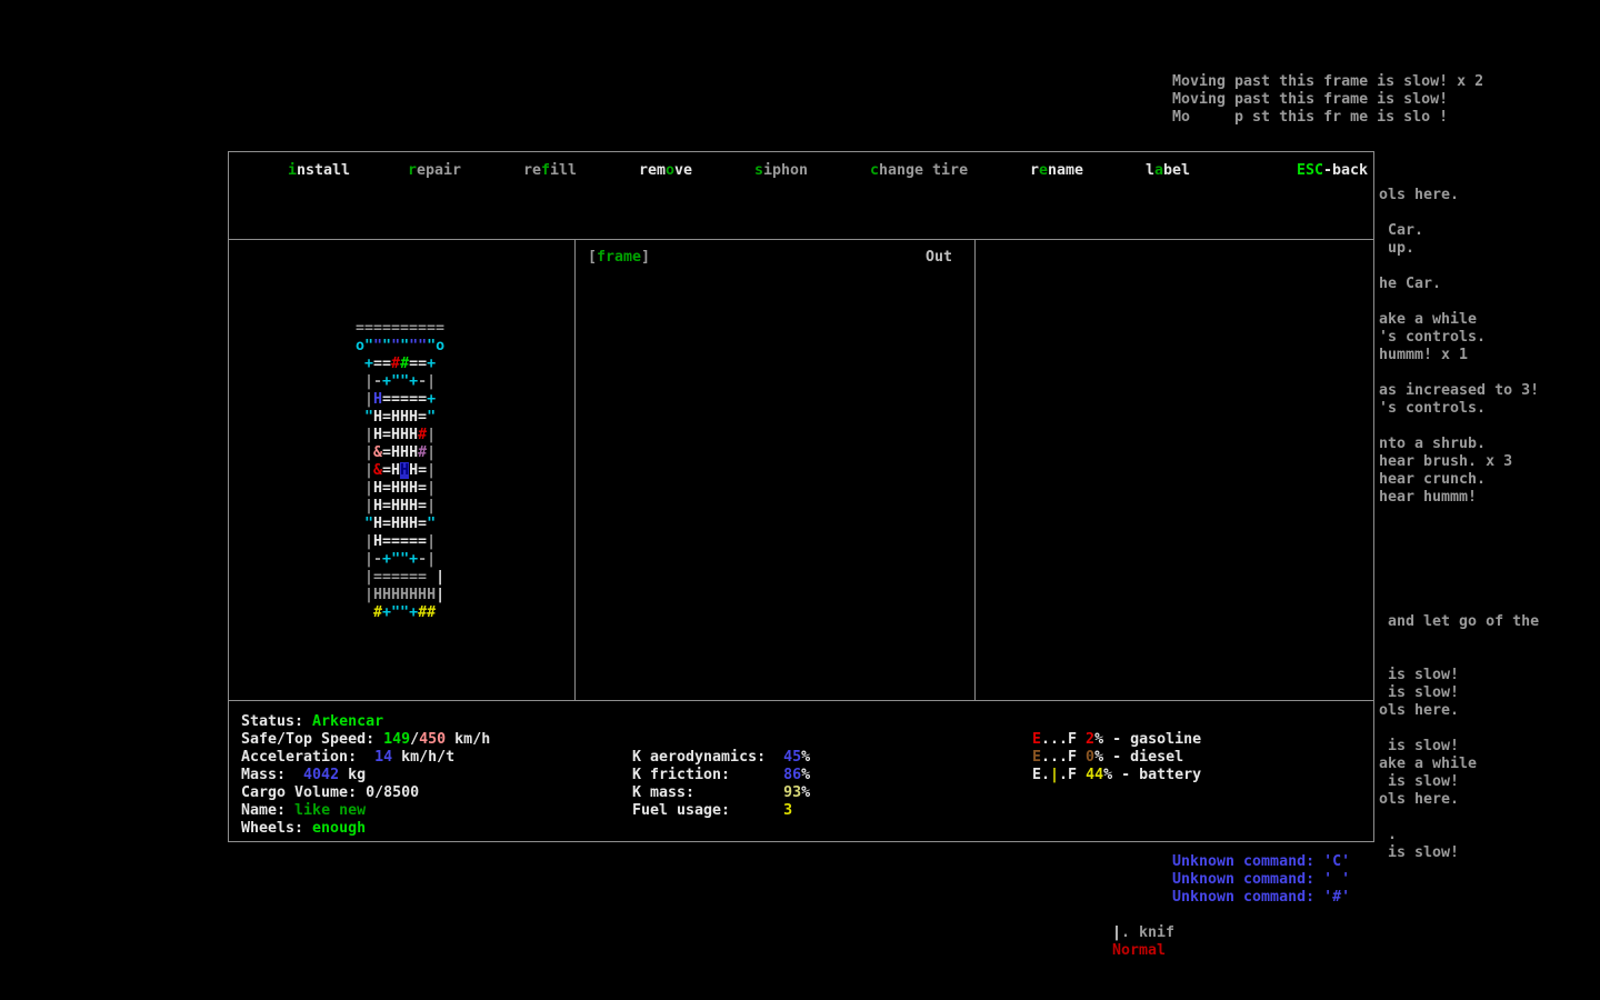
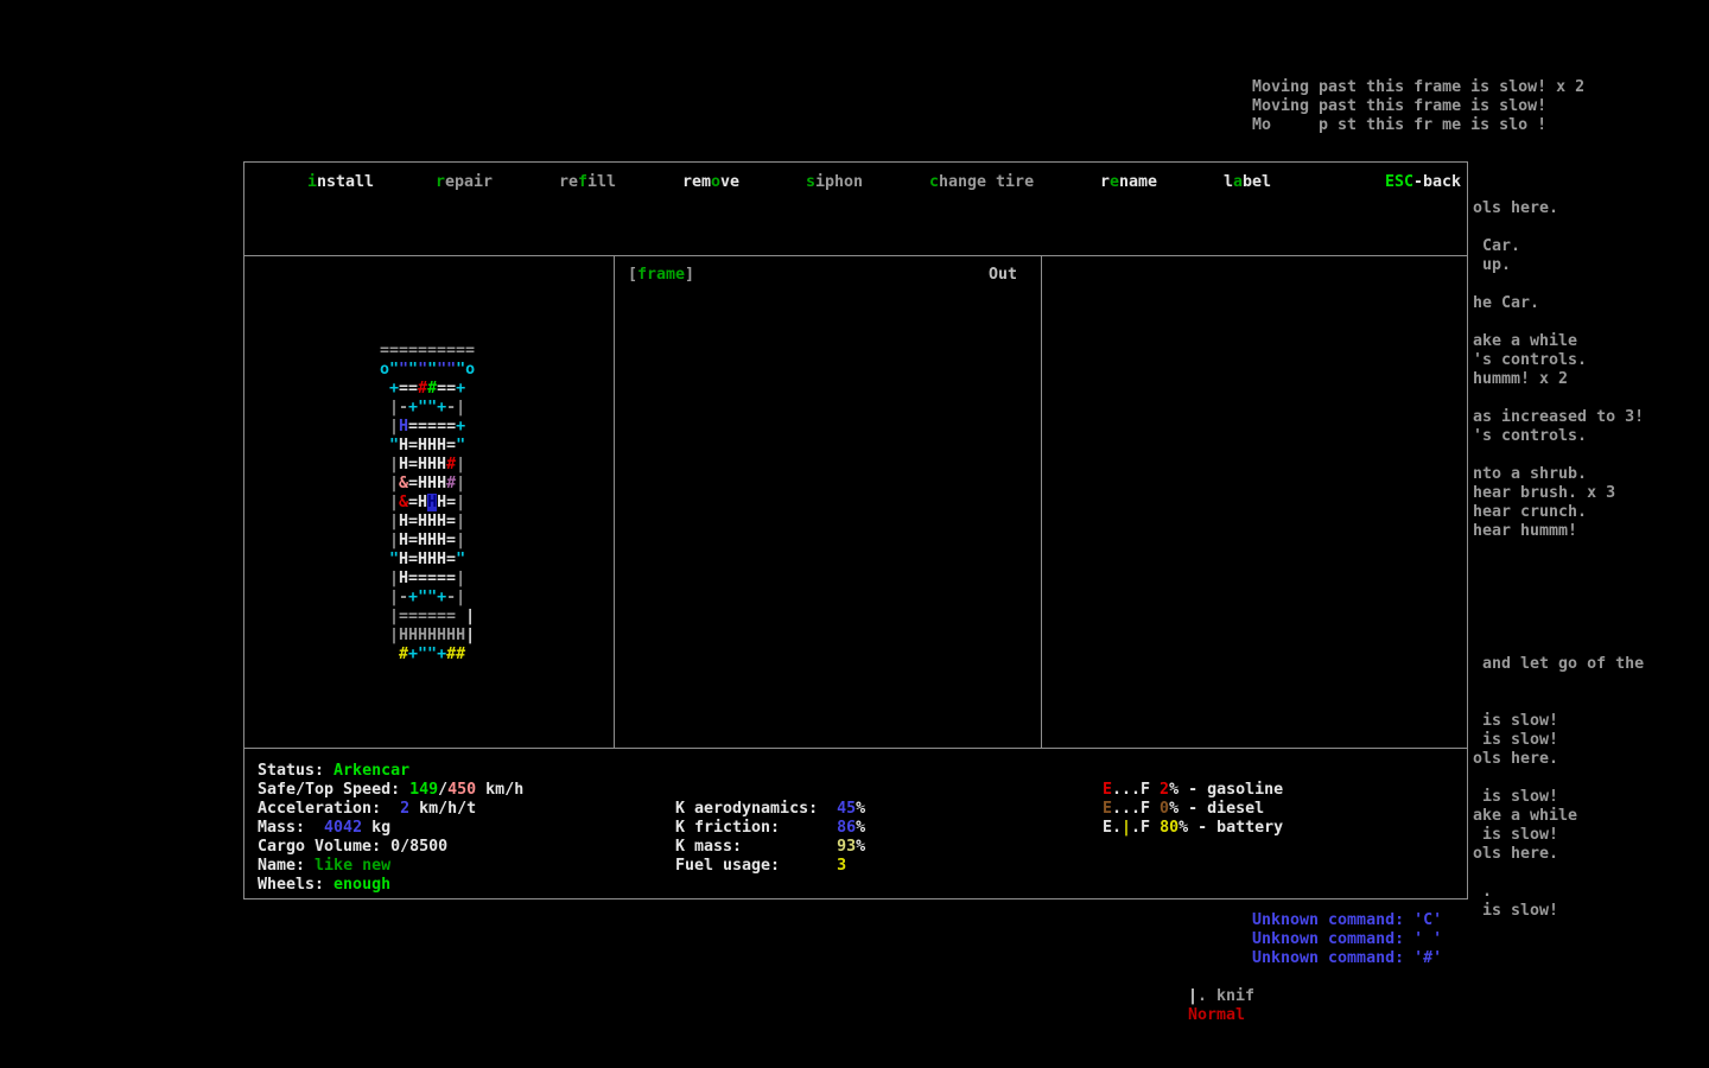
  install
  repair
  refill
  remove
  siphon
  change tire
  rename
  label
  ESC-back
  [frame]
  Out
  ==========
  o""""""""o
  +==##==+
  |-+""+-|
  |H=====+
  "H=HHH="
  |H=HHH#|
  |&=HHH#|
  |&=HHH=|
  |H=HHH=|
  |H=HHH=|
  "H=HHH="
  |H=====|
  |-+""+-|
  |====== |
  |HHHHHHH|
  #+""+##
  Status: Arkencar
  Safe/Top Speed: 149/450 km/h
- Acceleration: 14 km/h/t
+ Acceleration: 2 km/h/t
  Mass: 4042 kg
  Cargo Volume: 0/8500
  Name: like new
  Wheels: enough
  K aerodynamics: 45%
  K friction: 86%
  K mass: 93%
  Fuel usage: 3
  E...F 2% - gasoline
  E...F 0% - diesel
- E.|.F 44% - battery
+ E.|.F 80% - battery
  Moving past this frame is slow! x 2
  Moving past this frame is slow!
  Mo p st this fr me is slo !
  ols here.
  Car.
  up.
  he Car.
  ake a while
  's controls.
- hummm! x 1
+ hummm! x 2
  as increased to 3!
  's controls.
  nto a shrub.
  hear brush. x 3
  hear crunch.
  hear hummm!
  and let go of the
  is slow!
  is slow!
  ols here.
  is slow!
  ake a while
  is slow!
  ols here.
  .
  is slow!
  Unknown command: 'C'
  Unknown command: ' '
  Unknown command: '#'
  |. knif
  Normal
